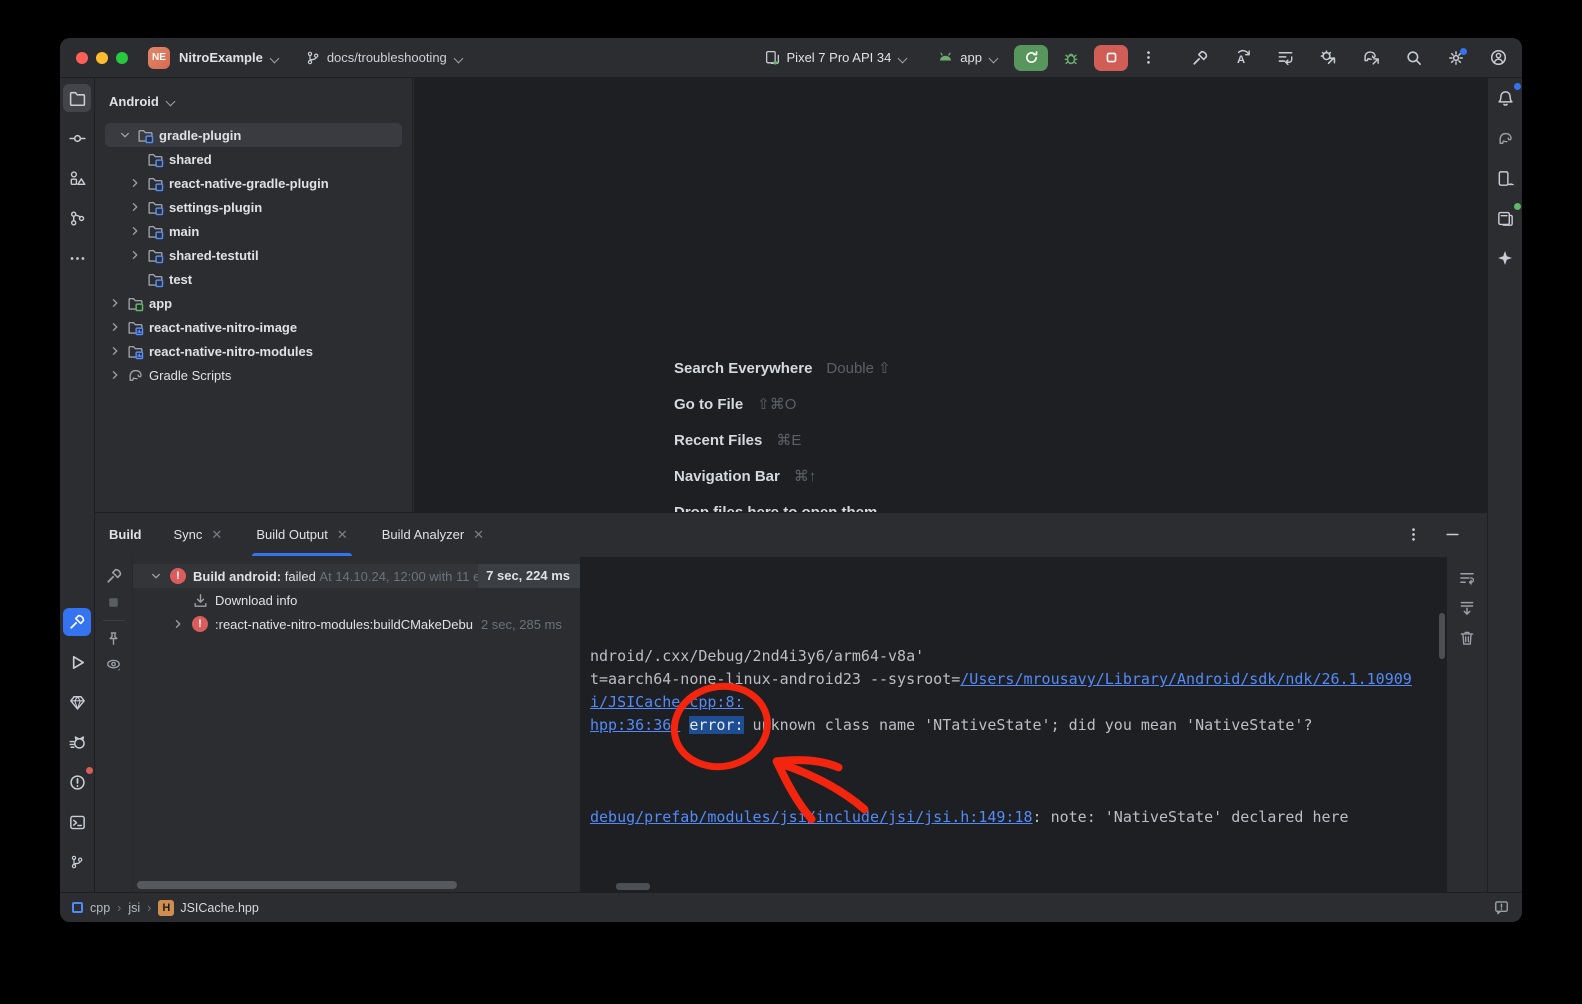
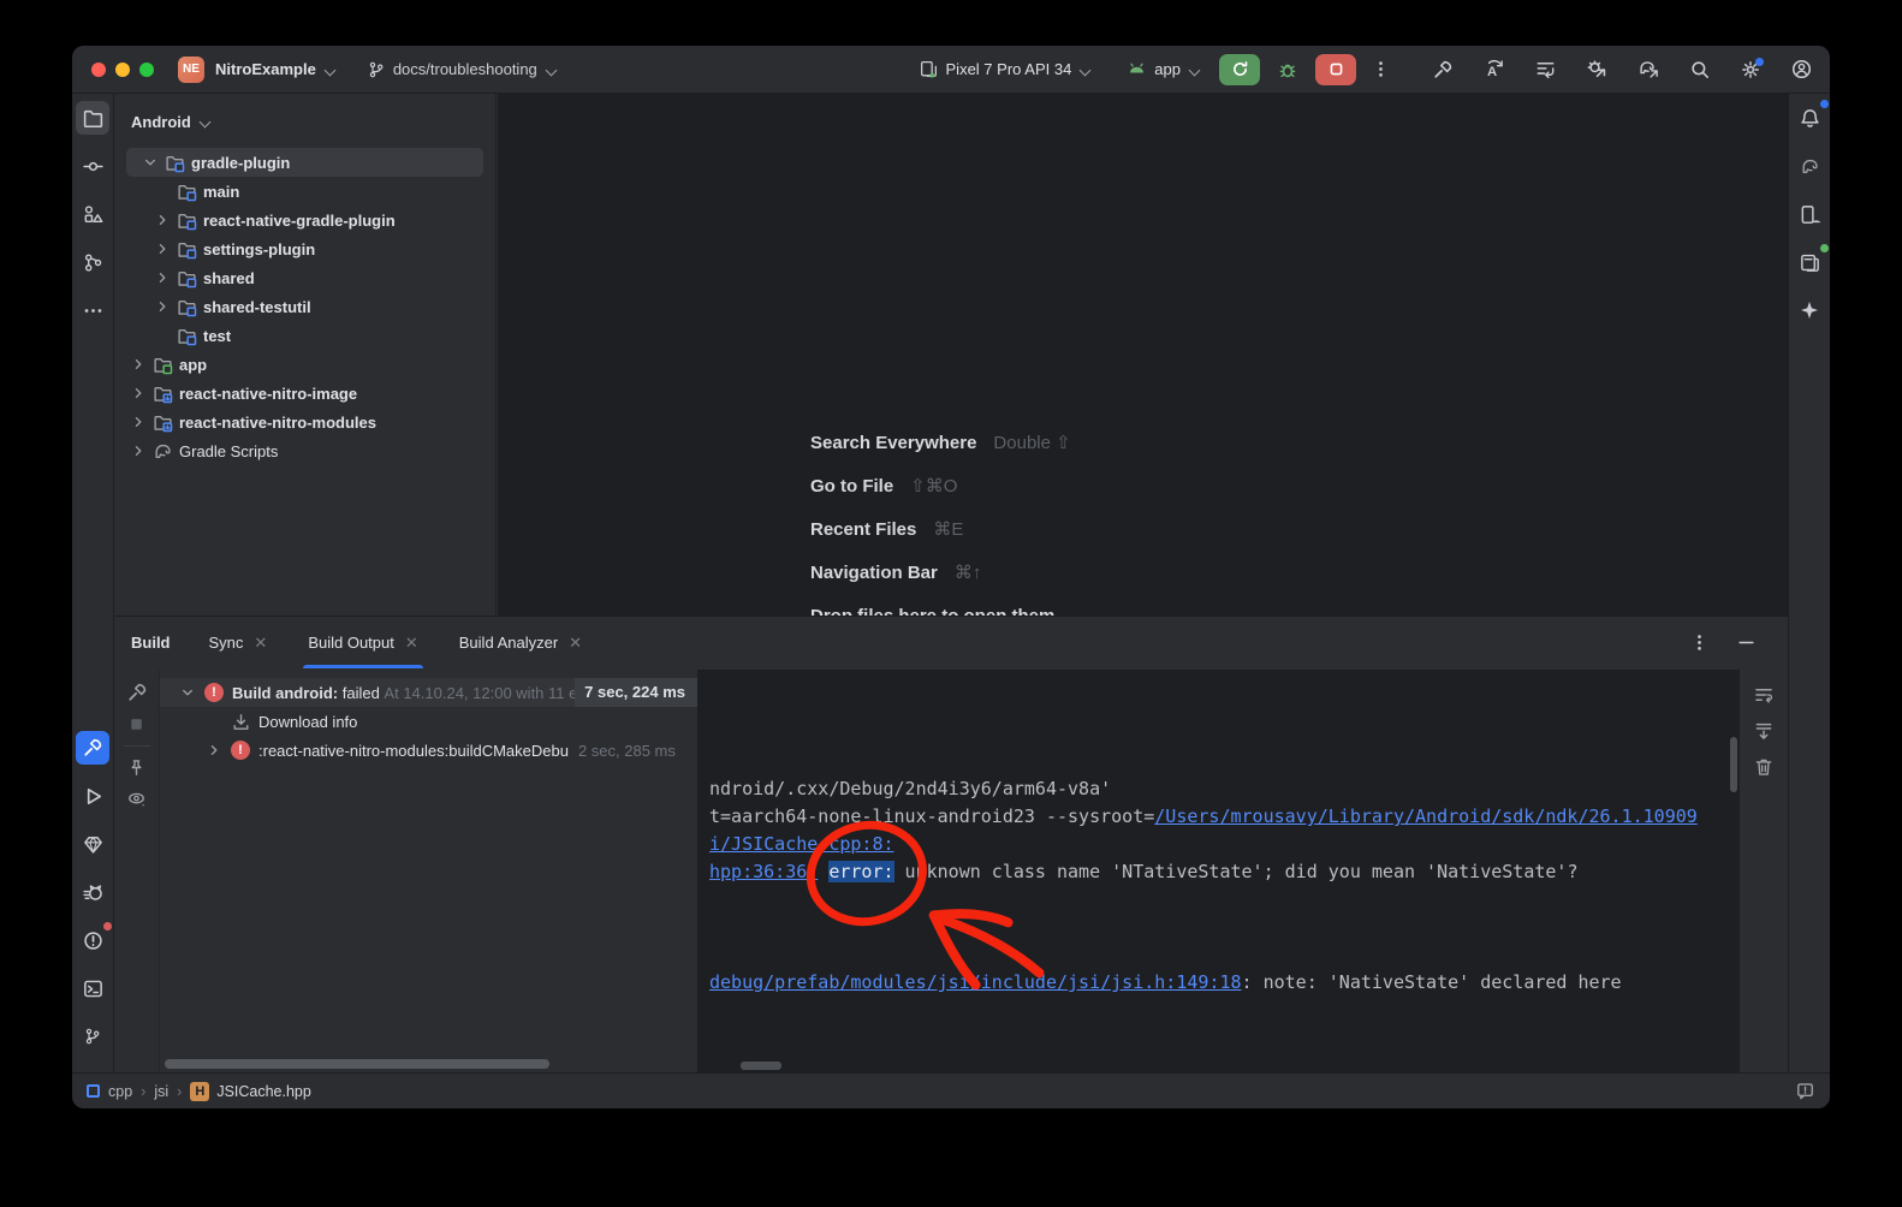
  NE
  NitroExample
  docs/troubleshooting
  Pixel 7 Pro API 34
  app
  A
  Android
  gradle-plugin
- shared
+ main
  react-native-gradle-plugin
  settings-plugin
- main
+ shared
  shared-testutil
  test
  app
  react-native-nitro-image
  react-native-nitro-modules
  Gradle Scripts
  Search Everywhere
  Double ⇧
  Go to File
  ⇧⌘O
  Recent Files
  ⌘E
  Navigation Bar
  ⌘↑
  Build
  Sync
  ✕
  Build Output
  ✕
  Build Analyzer
  ✕
  !
  Build android: failed
  At 14.10.24, 12:00 with 11 e
  7 sec, 224 ms
  Download info
  !
  :react-native-nitro-modules:buildCMakeDebu
  2 sec, 285 ms
  ndroid/.cxx/Debug/2nd4i3y6/arm64-v8a'
  t=aarch64-none-linux-android23 --sysroot=/Users/mrousavy/Library/Android/sdk/ndk/26.1.10909
  i/JSICachecpp:8:
  hpp:36:36 error: uknown class name 'NTativeState'; did you mean 'NativeState'?
  debug/prefab/modules/jsiinclude/jsi/jsi.h:149:18: note: 'NativeState' declared here
  cpp
  ›
  jsi
  ›
  H
  JSICache.hpp
